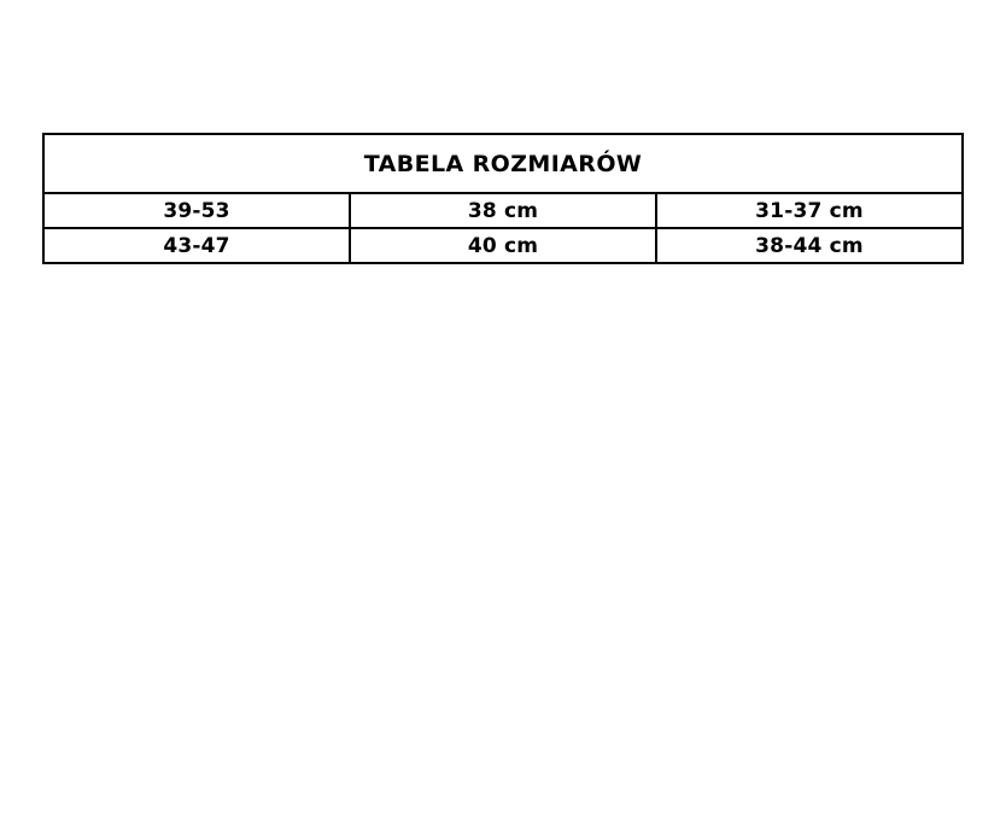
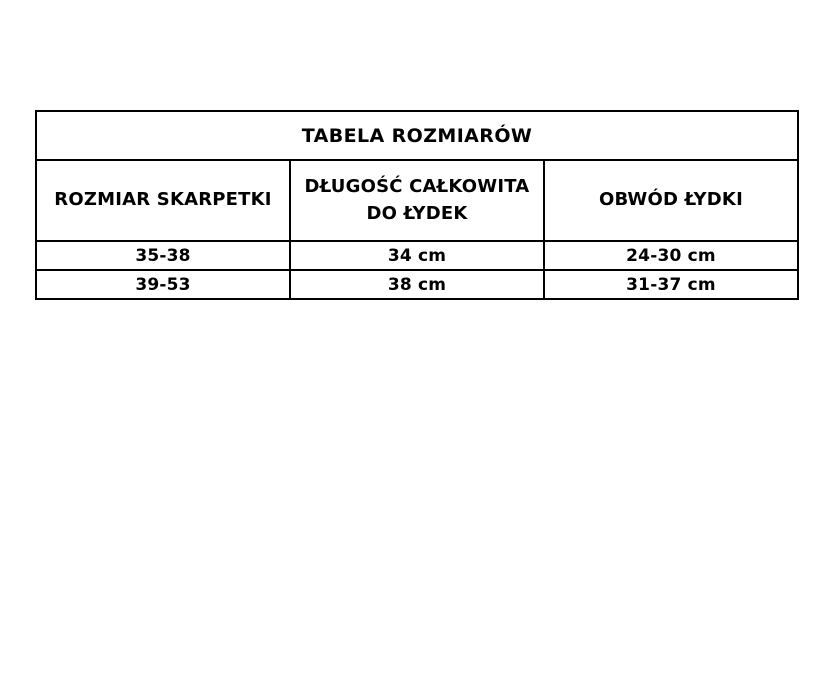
  TABELA ROZMIARÓW
+ ROZMIAR SKARPETKI	DŁUGOŚĆ CAŁKOWITA DO ŁYDEK	OBWÓD ŁYDKI
+ 35-38	34 cm	24-30 cm
  39-53	38 cm	31-37 cm
- 43-47	40 cm	38-44 cm
